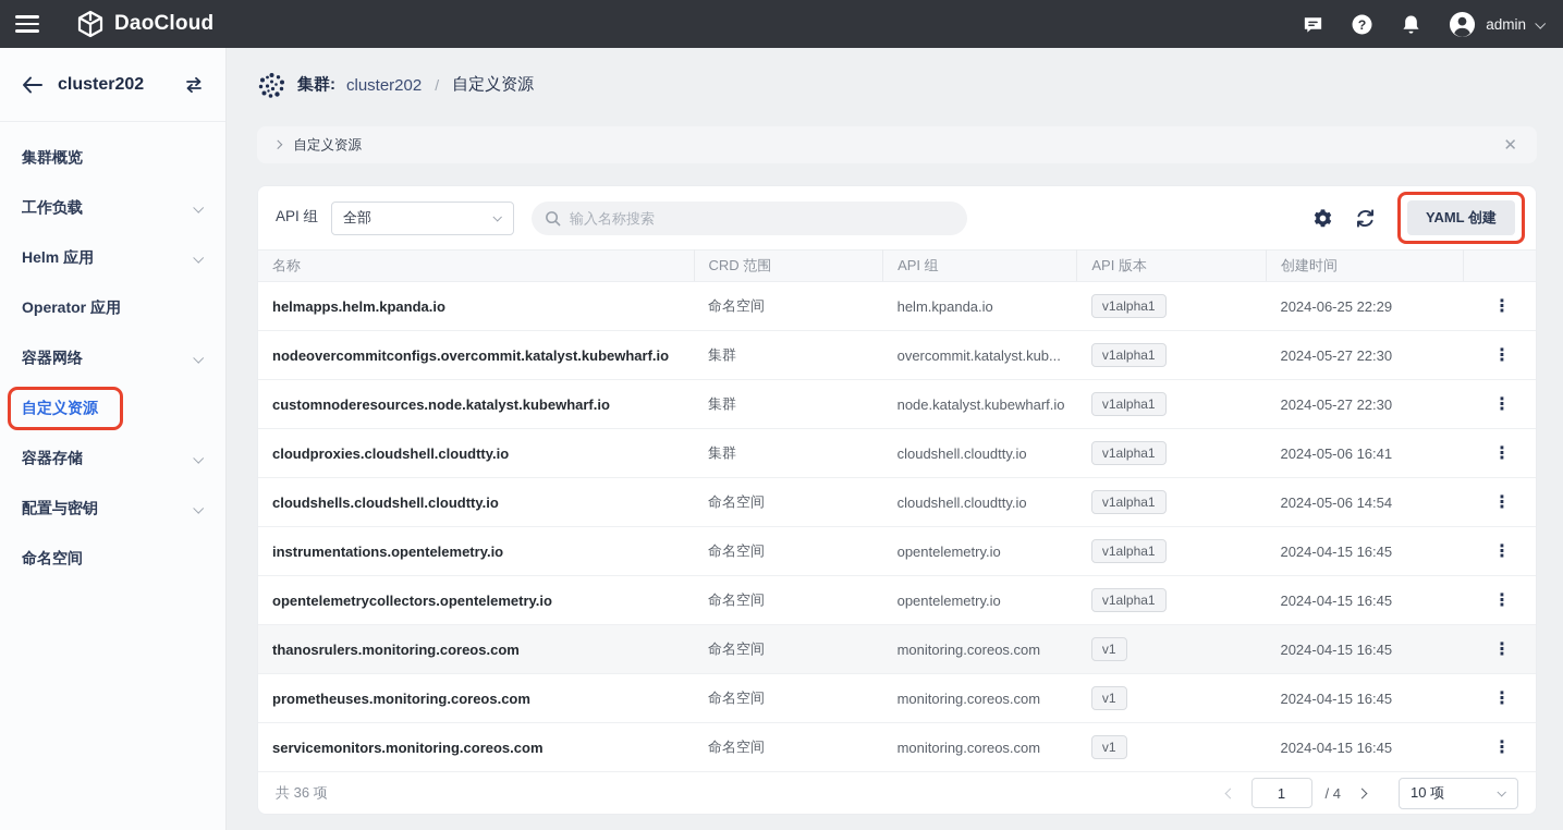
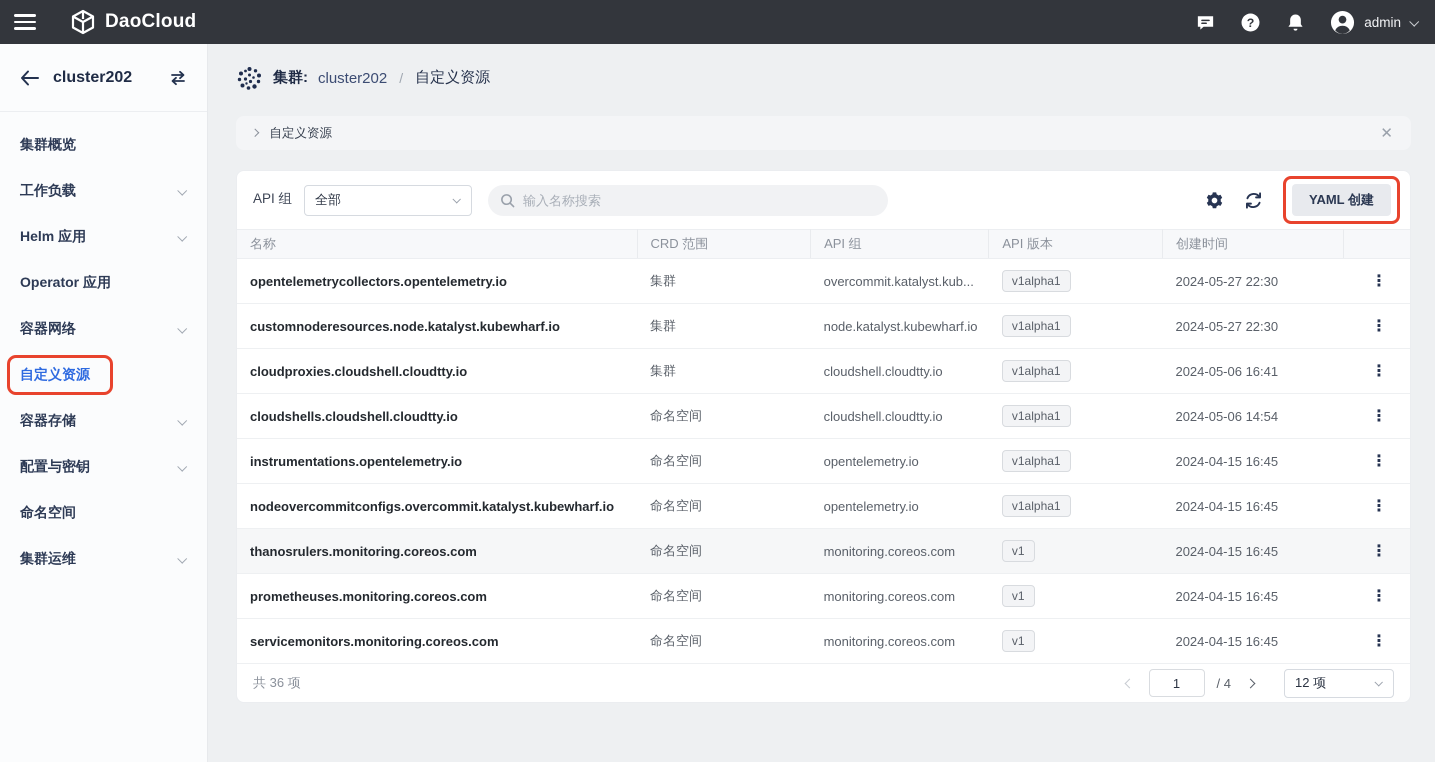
  DaoCloud
  ?
  admin
  cluster202
  集群概览
  工作负载
  Helm 应用
  Operator 应用
  容器网络
  自定义资源
  容器存储
  配置与密钥
  命名空间
+ 集群运维
  集群:
  cluster202
  /
  自定义资源
  自定义资源
  ✕
  API 组
  全部
  输入名称搜索
  YAML 创建
  名称	CRD 范围	API 组	API 版本	创建时间
- helmapps.helm.kpanda.io	命名空间	helm.kpanda.io	v1alpha1	2024-06-25 22:29	⋮
- nodeovercommitconfigs.overcommit.katalyst.kubewharf.io	集群	overcommit.katalyst.kub...	v1alpha1	2024-05-27 22:30	⋮
+ opentelemetrycollectors.opentelemetry.io	集群	overcommit.katalyst.kub...	v1alpha1	2024-05-27 22:30	⋮
  customnoderesources.node.katalyst.kubewharf.io	集群	node.katalyst.kubewharf.io	v1alpha1	2024-05-27 22:30	⋮
  cloudproxies.cloudshell.cloudtty.io	集群	cloudshell.cloudtty.io	v1alpha1	2024-05-06 16:41	⋮
  cloudshells.cloudshell.cloudtty.io	命名空间	cloudshell.cloudtty.io	v1alpha1	2024-05-06 14:54	⋮
  instrumentations.opentelemetry.io	命名空间	opentelemetry.io	v1alpha1	2024-04-15 16:45	⋮
- opentelemetrycollectors.opentelemetry.io	命名空间	opentelemetry.io	v1alpha1	2024-04-15 16:45	⋮
+ nodeovercommitconfigs.overcommit.katalyst.kubewharf.io	命名空间	opentelemetry.io	v1alpha1	2024-04-15 16:45	⋮
  thanosrulers.monitoring.coreos.com	命名空间	monitoring.coreos.com	v1	2024-04-15 16:45	⋮
  prometheuses.monitoring.coreos.com	命名空间	monitoring.coreos.com	v1	2024-04-15 16:45	⋮
  servicemonitors.monitoring.coreos.com	命名空间	monitoring.coreos.com	v1	2024-04-15 16:45	⋮
  共 36 项
  1
  / 4
- 10 项
+ 12 项
